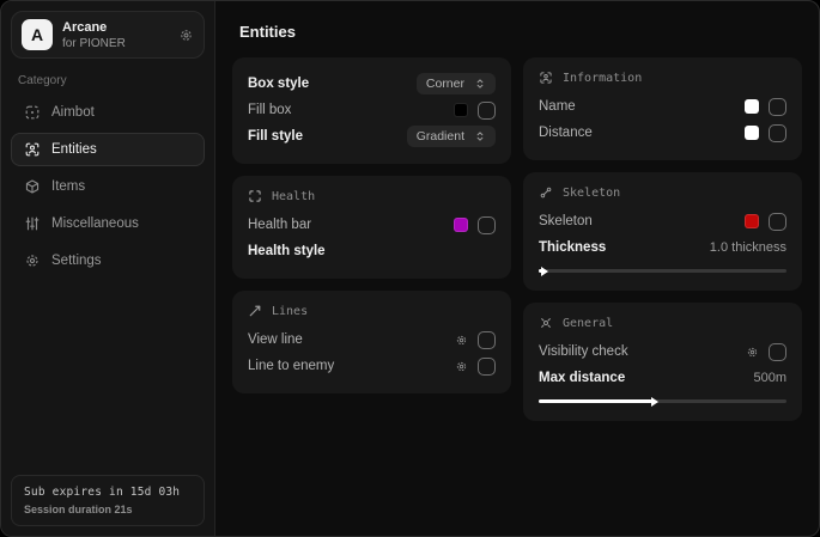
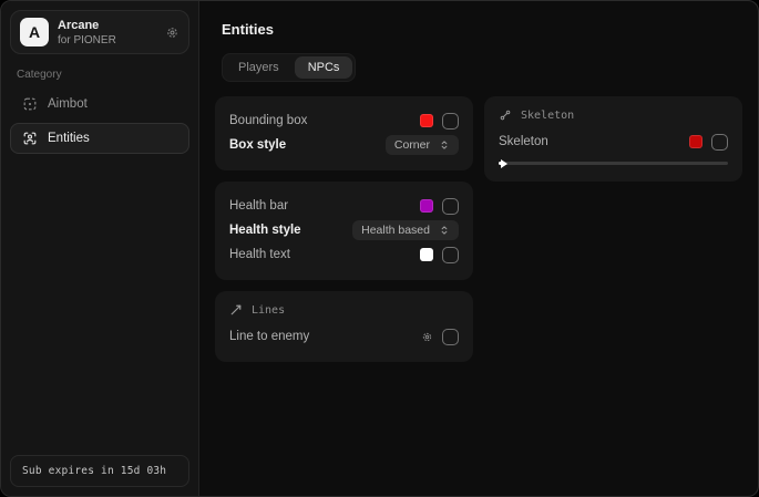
  A
  Arcane
  for PIONER
  Category
  Aimbot
  Entities
- Items
- Miscellaneous
- Settings
  Sub expires in 15d 03h
- Session duration 21s
  Entities
+ Players
+ NPCs
+ Bounding box
  Box style
  Corner
- Fill box
- Fill style
- Gradient
- Health
  Health bar
  Health style
+ Health based
+ Health text
  Lines
- View line
  Line to enemy
- Information
- Name
- Distance
  Skeleton
  Skeleton
- Thickness
- 1.0 thickness
- General
- Visibility check
- Max distance
- 500m
